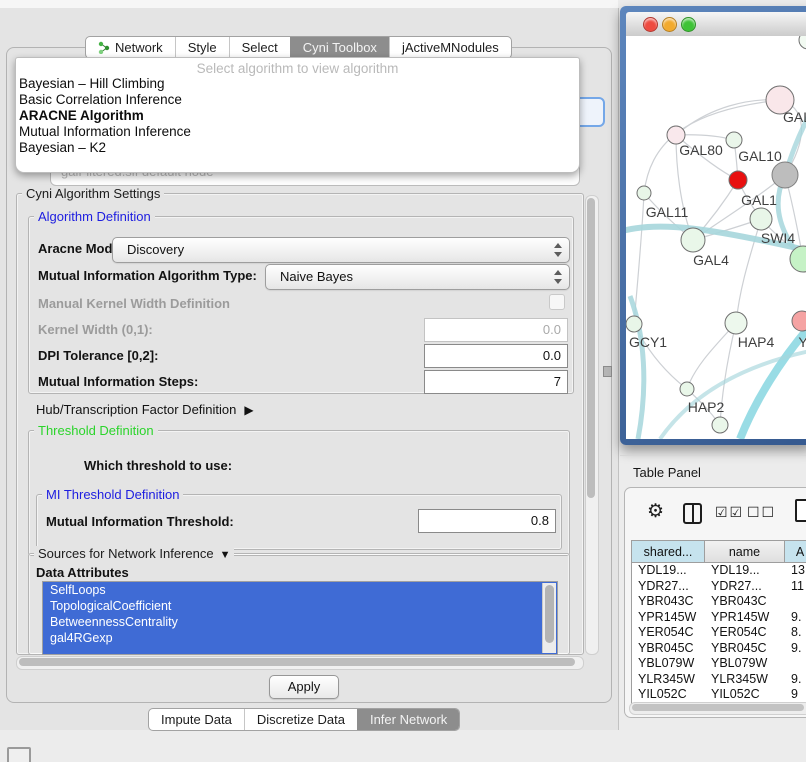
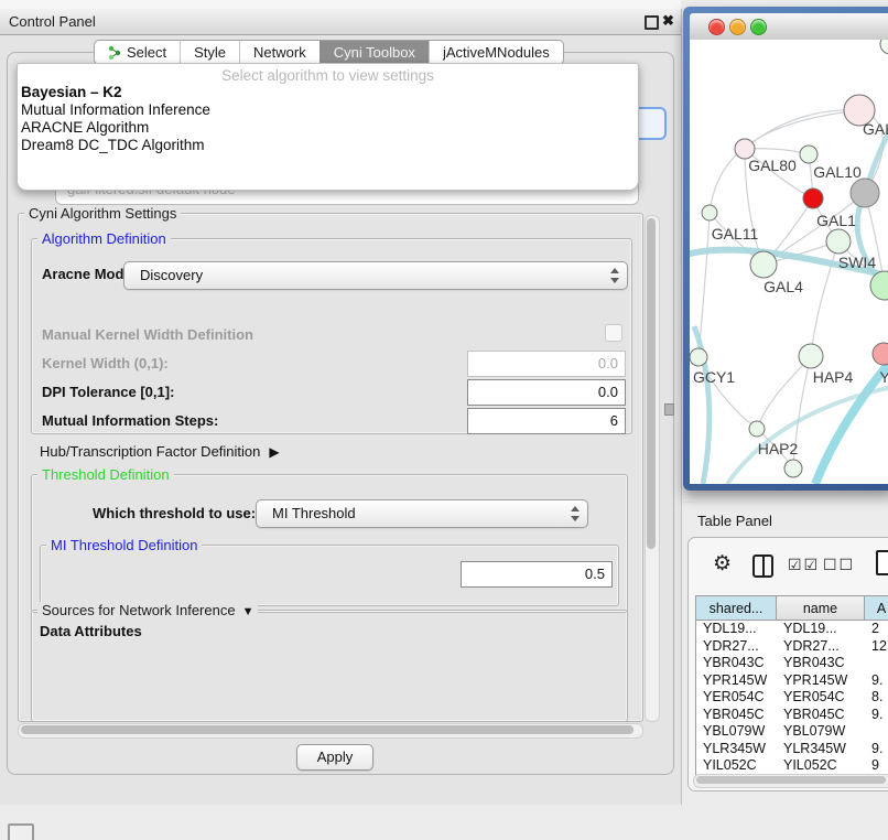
+ Control Panel
+ ✖
- Network
+ Select
  Style
- Select
+ Network
  Cyni Toolbox
  jActiveMNodules
- Select algorithm to view algorithm
+ Select algorithm to view settings
- Bayesian – Hill Climbing
- Basic Correlation Inference
- ARACNE Algorithm
+ Bayesian – K2
  Mutual Information Inference
- Bayesian – K2
+ ARACNE Algorithm
+ Dream8 DC_TDC Algorithm
  Cyni Algorithm Settings
  Algorithm Definition
  Aracne Mod
  Discovery
- Mutual Information Algorithm Type:
- Naive Bayes
  Manual Kernel Width Definition
  Kernel Width (0,1):
  0.0
- DPI Tolerance [0,2]:
+ DPI Tolerance [0,1]:
  0.0
  Mutual Information Steps:
- 7
+ 6
  Hub/Transcription Factor Definition ▶
  Threshold Definition
  Which threshold to use:
+ MI Threshold
  MI Threshold Definition
- Mutual Information Threshold:
- 0.8
+ 0.5
  Sources for Network Inference ▼
  Data Attributes
- SelfLoops
- TopologicalCoefficient
- BetweennessCentrality
- gal4RGexp
  Apply
- Impute Data
- Discretize Data
- Infer Network
  GAL80
  GAL10
  GAL1
  GAL11
  GAL4
  SWI4
  GCY1
  HAP4
  Y
  HAP2
  Table Panel
  ⚙
  ☑☑
  ☐☐
  shared...
  name
  A
  YDL19...
  YDL19...
- 13
+ 2
  YDR27...
  YDR27...
- 11
+ 12
  YBR043C
  YBR043C
  YPR145W
  YPR145W
  9.
  YER054C
  YER054C
  8.
  YBR045C
  YBR045C
  9.
  YBL079W
  YBL079W
  YLR345W
  YLR345W
  9.
  YIL052C
  YIL052C
  9
